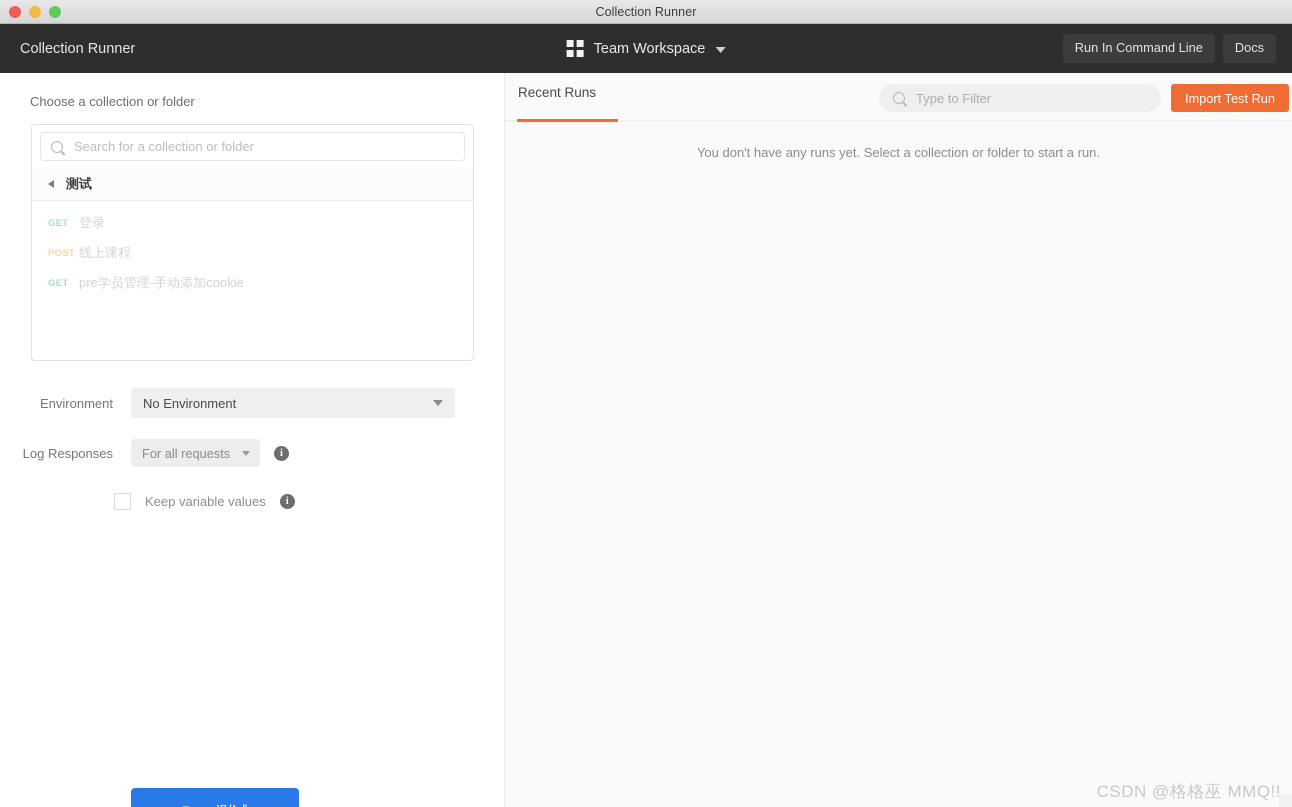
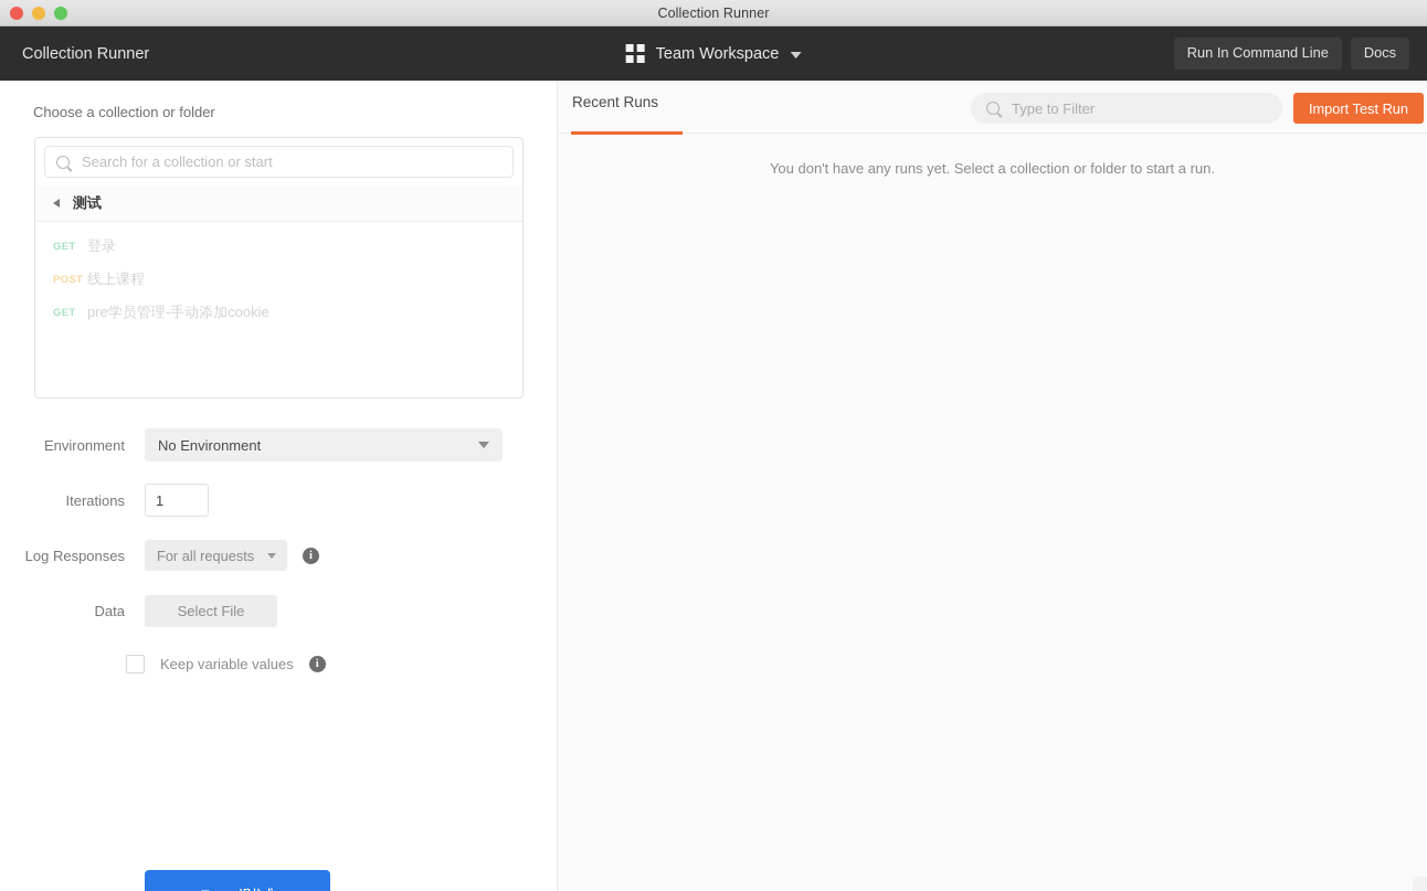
  Collection Runner
  Collection Runner
  Team Workspace
  Run In Command Line
  Docs
  Choose a collection or folder
- Search for a collection or folder
+ Search for a collection or start
  测试
  GET
  登录
  POST
  线上课程
  GET
  pre学员管理-手动添加cookie
  Environment
  No Environment
+ Iterations
+ 1
  Log Responses
  For all requests
  i
+ Data
+ Select File
  Keep variable values
  i
  Recent Runs
  Type to Filter
  Import Test Run
  You don't have any runs yet. Select a collection or folder to start a run.
- CSDN @格格巫 MMQ!!
